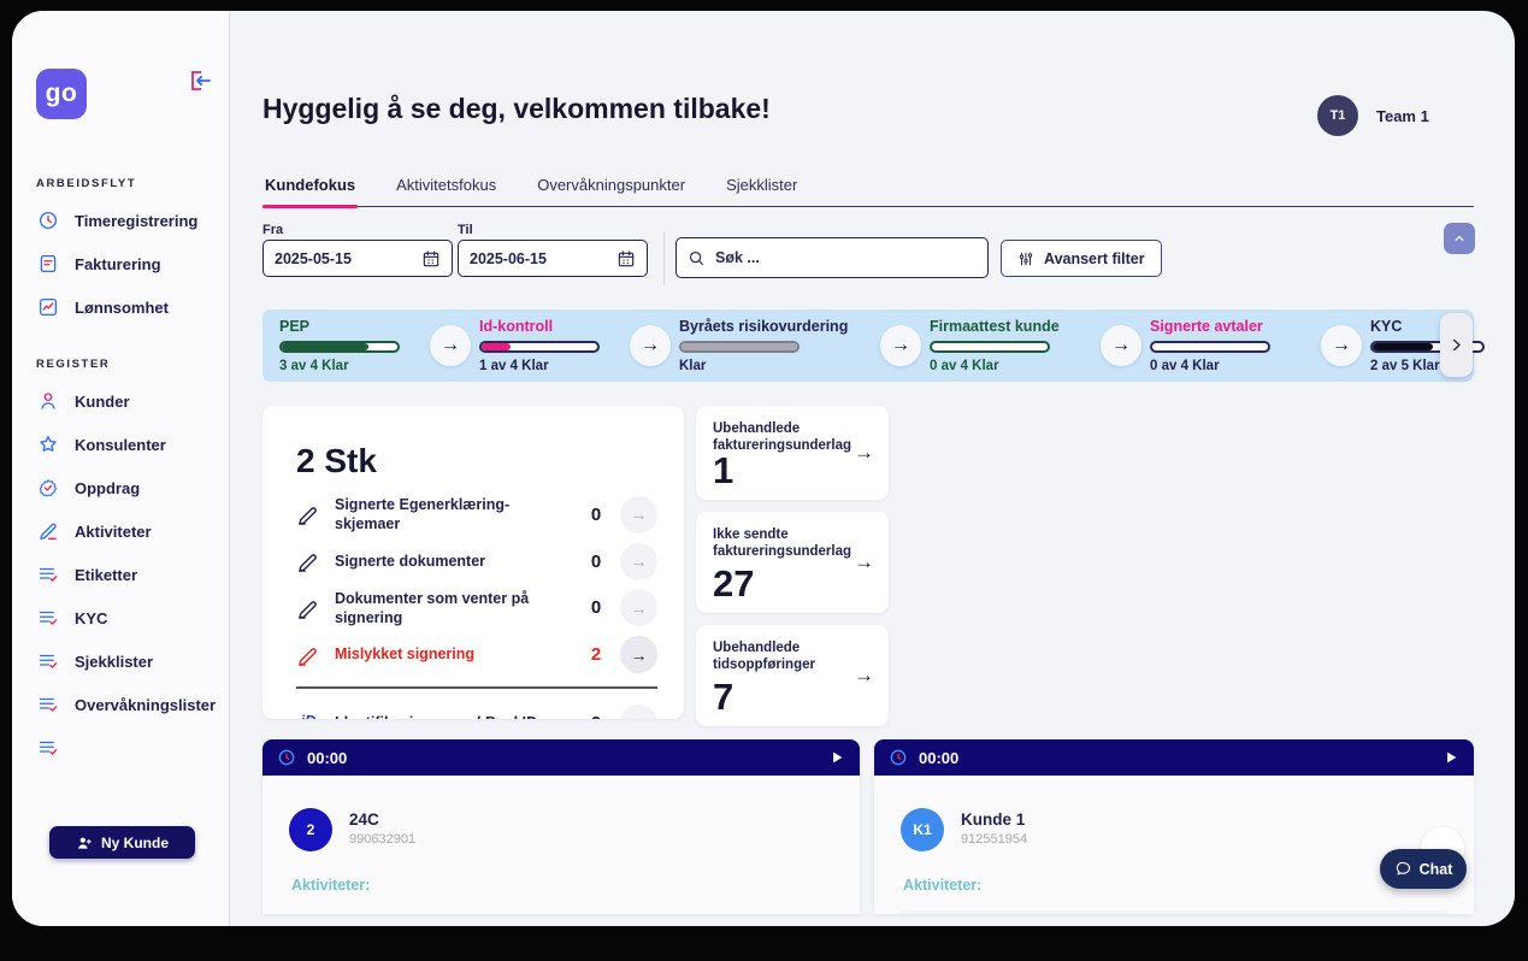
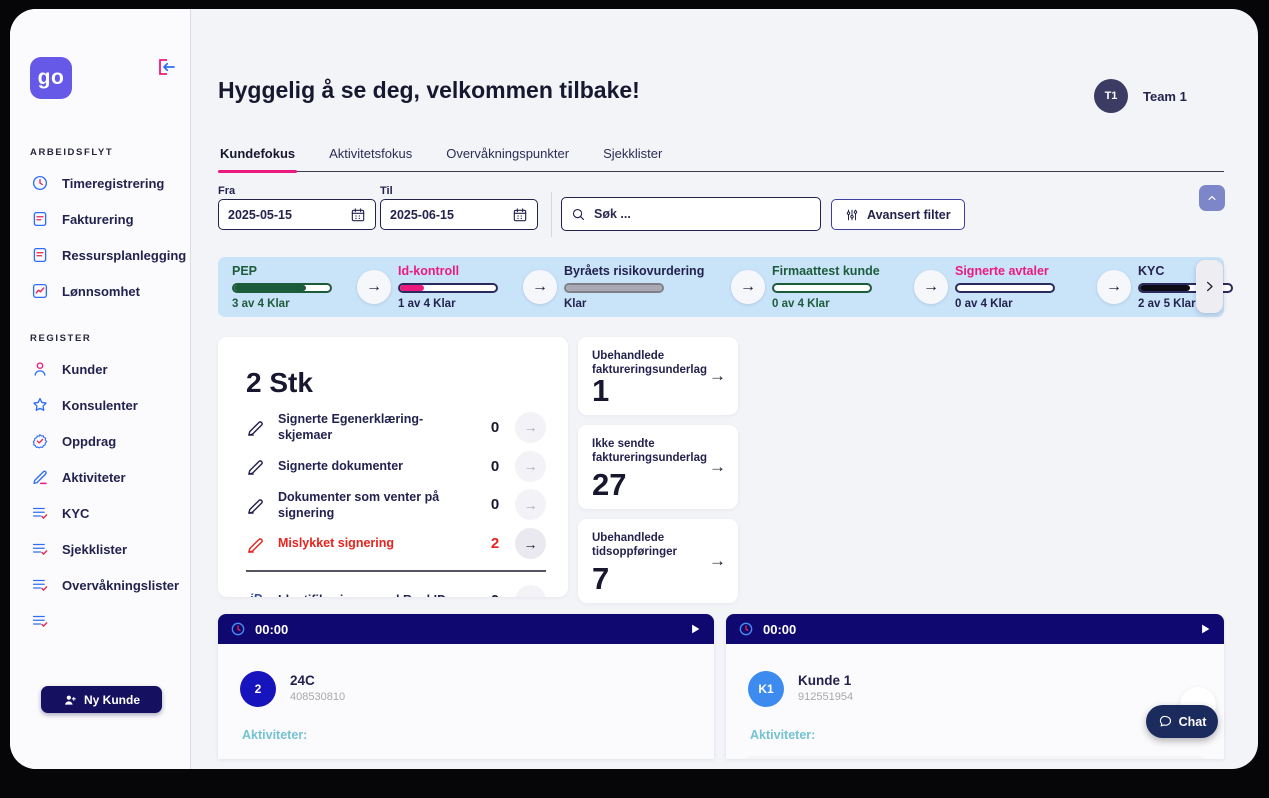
  go
  ARBEIDSFLYT
  Timeregistrering
  Fakturering
+ Ressursplanlegging
  Lønnsomhet
  REGISTER
  Kunder
  Konsulenter
  Oppdrag
  Aktiviteter
- Etiketter
  KYC
  Sjekklister
  Overvåkningslister
  Ny Kunde
  Hyggelig å se deg, velkommen tilbake!
  T1
  Team 1
  Kundefokus
  Aktivitetsfokus
  Overvåkningspunkter
  Sjekklister
  Fra
  2025-05-15
  Til
  2025-06-15
  Søk ...
  Avansert filter
  PEP
  3 av 4 Klar
  →
  Id-kontroll
  1 av 4 Klar
  →
  Byråets risikovurdering
  Klar
  →
  Firmaattest kunde
  0 av 4 Klar
  →
  Signerte avtaler
  0 av 4 Klar
  →
  KYC
  2 av 5 Klar
  2 Stk
  Signerte Egenerklæring-skjemaer
  0
  →
  Signerte dokumenter
  0
  →
  Dokumenter som venter på signering
  0
  →
  Mislykket signering
  2
  →
  Ubehandlede faktureringsunderlag
  1
  →
  Ikke sendte faktureringsunderlag
  27
  →
  Ubehandlede tidsoppføringer
  7
  →
  00:00
  2
  24C
- 990632901
+ 408530810
  Aktiviteter:
  00:00
  K1
  Kunde 1
  912551954
  Aktiviteter:
  Chat
